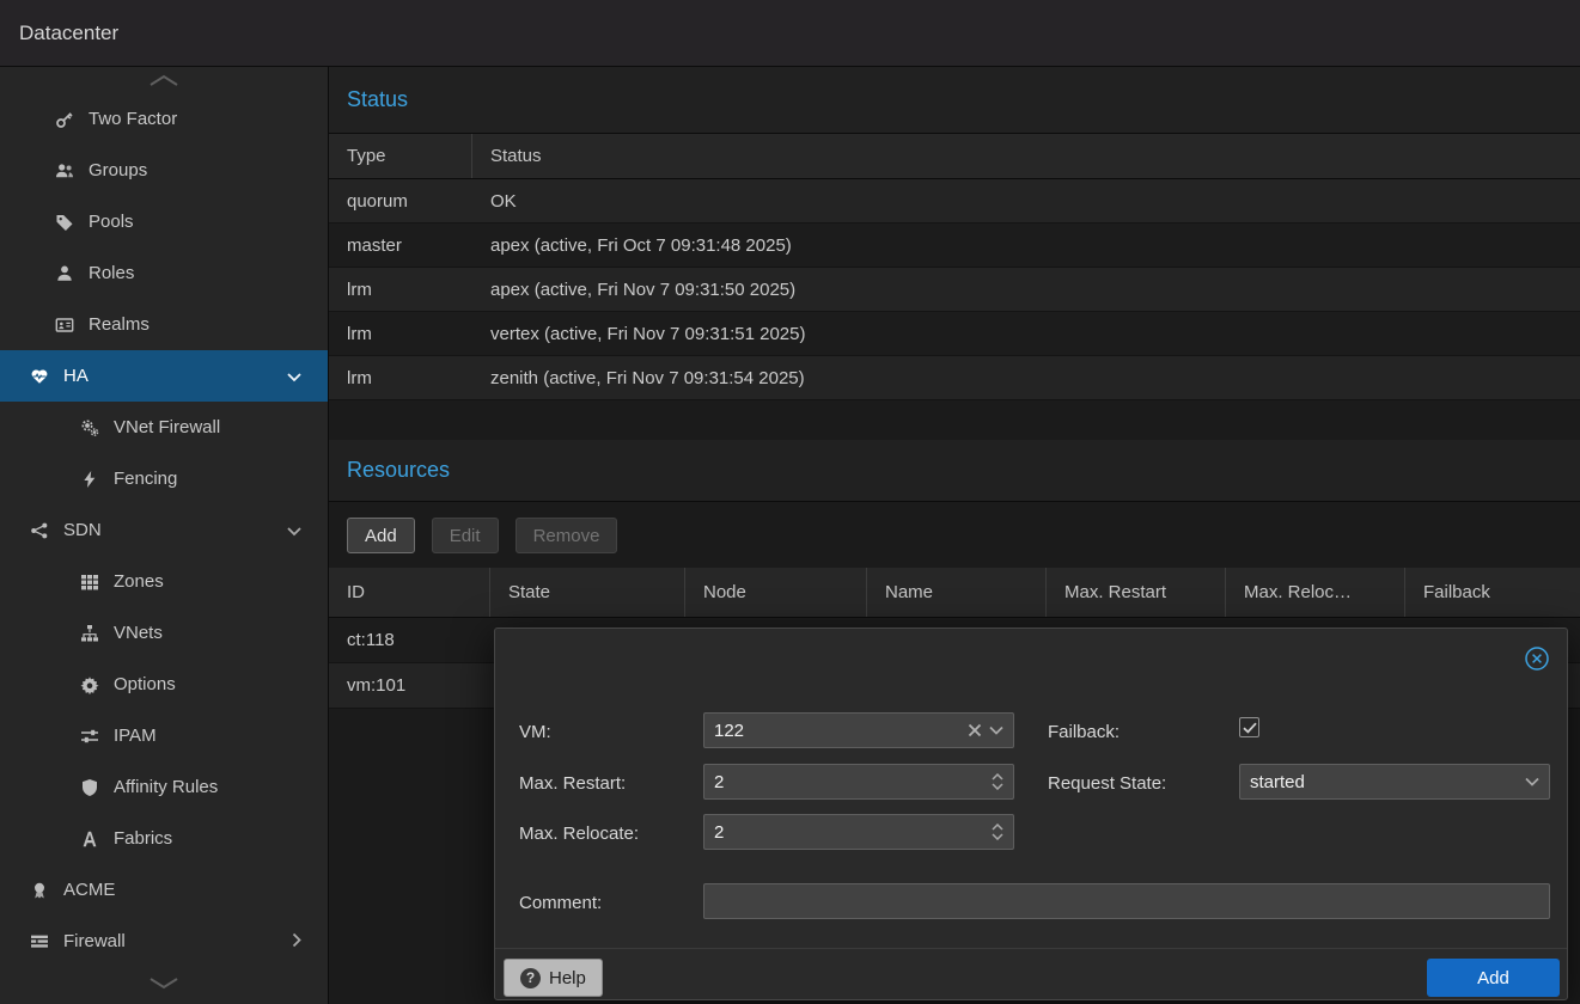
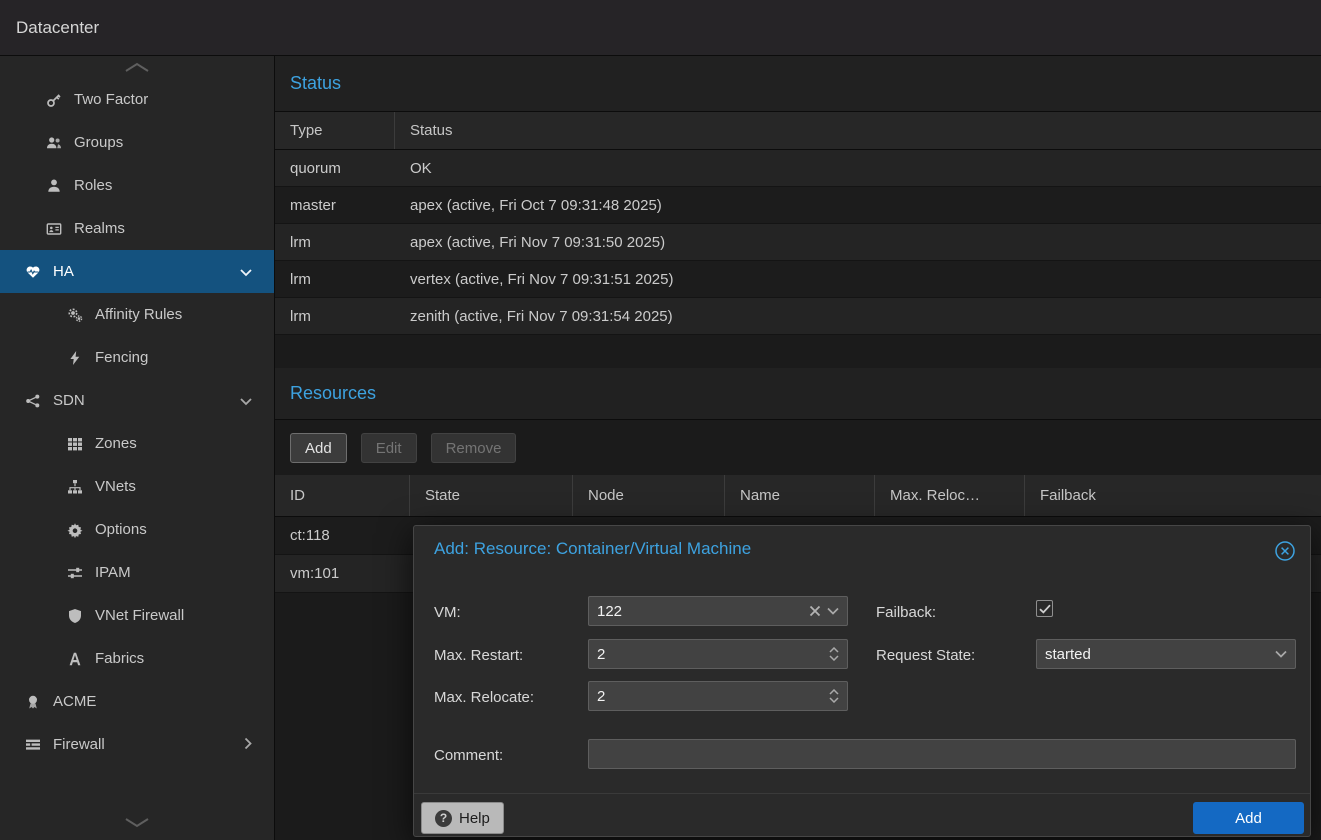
  Datacenter
  Two Factor
  Groups
- Pools
  Roles
  Realms
  HA
- VNet Firewall
+ Affinity Rules
  Fencing
  SDN
  Zones
  VNets
  Options
  IPAM
- Affinity Rules
+ VNet Firewall
  Fabrics
  ACME
  Firewall
  Status
  Type
  Status
  quorum
  OK
  master
  apex (active, Fri Oct 7 09:31:48 2025)
  lrm
  apex (active, Fri Nov 7 09:31:50 2025)
  lrm
  vertex (active, Fri Nov 7 09:31:51 2025)
  lrm
  zenith (active, Fri Nov 7 09:31:54 2025)
  Resources
  Add
  Edit
  Remove
  ID
  State
  Node
  Name
- Max. Restart
  Max. Reloc…
  Failback
  ct:118
  vm:101
+ Add: Resource: Container/Virtual Machine
  VM:
  122
  Max. Restart:
  2
  Max. Relocate:
  2
  Failback:
  Request State:
  started
  Comment:
  ?
  Help
  Add
